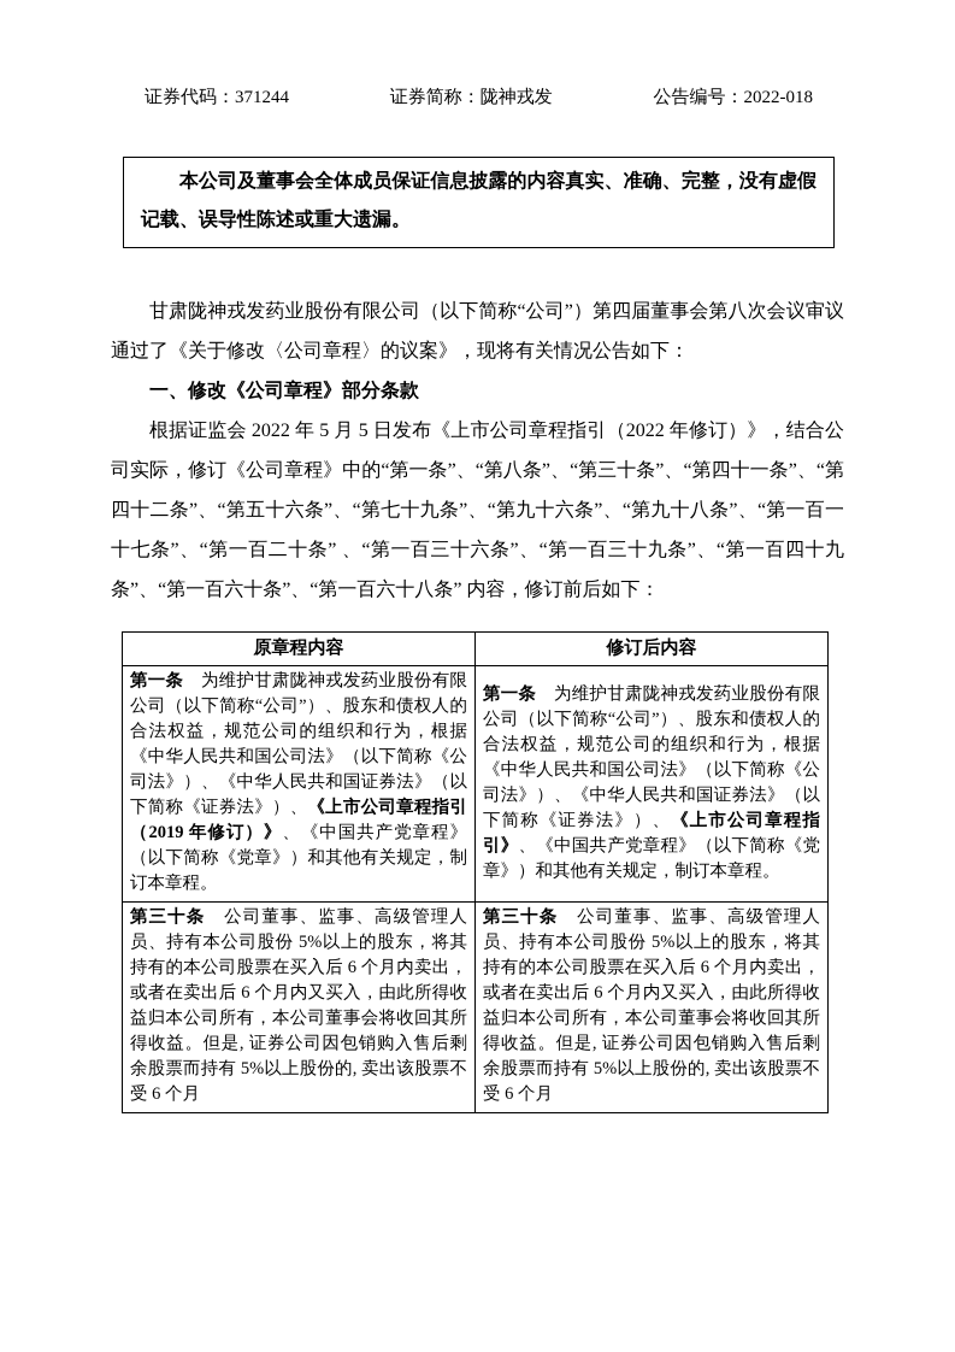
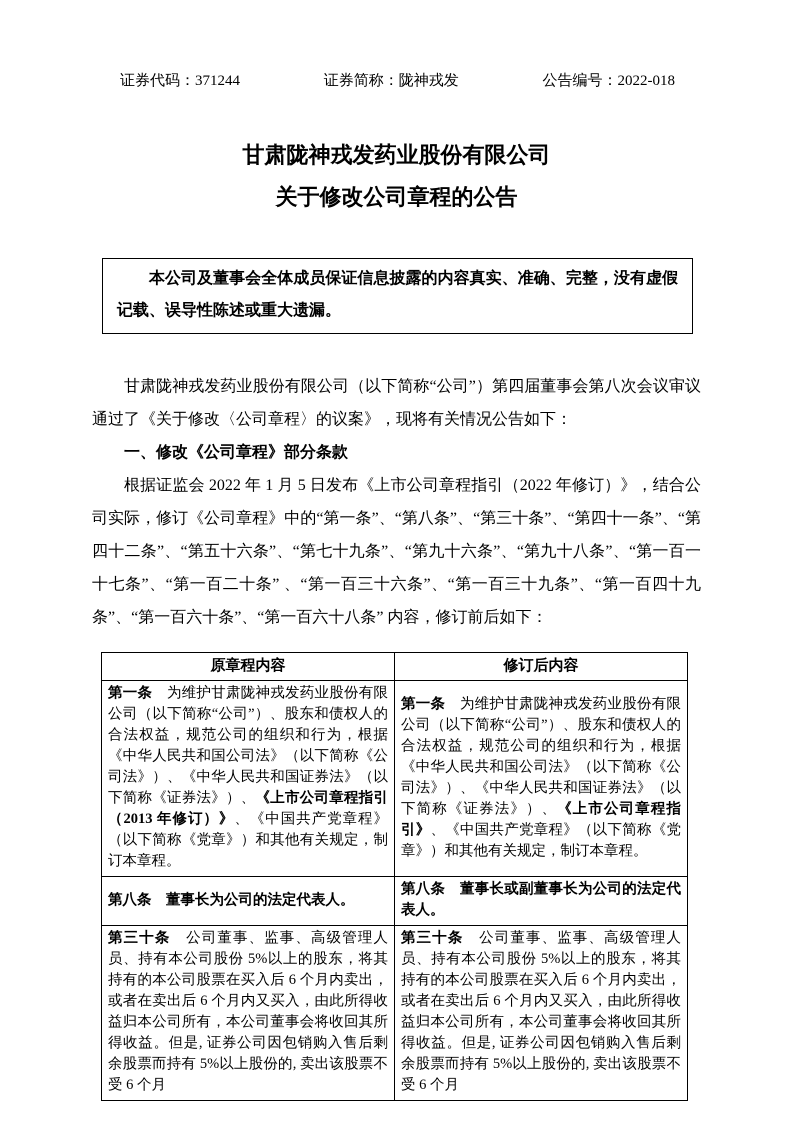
  证券代码：371244
  证券简称：陇神戎发
  公告编号：2022-018
+ 甘肃陇神戎发药业股份有限公司
+ 关于修改公司章程的公告
  本公司及董事会全体成员保证信息披露的内容真实、准确、完整，没有虚假记载、误导性陈述或重大遗漏。
  甘肃陇神戎发药业股份有限公司（以下简称“公司”）第四届董事会第八次会议审议通过了《关于修改〈公司章程〉的议案》，现将有关情况公告如下：
  一、修改《公司章程》部分条款
- 根据证监会 2022 年 5 月 5 日发布《上市公司章程指引（2022 年修订）》，结合公司实际，修订《公司章程》中的“第一条”、“第八条”、“第三十条”、“第四十一条”、“第四十二条”、“第五十六条”、“第七十九条”、“第九十六条”、“第九十八条”、“第一百一十七条”、“第一百二十条” 、“第一百三十六条”、“第一百三十九条”、“第一百四十九条”、“第一百六十条”、“第一百六十八条” 内容，修订前后如下：
+ 根据证监会 2022 年 1 月 5 日发布《上市公司章程指引（2022 年修订）》，结合公司实际，修订《公司章程》中的“第一条”、“第八条”、“第三十条”、“第四十一条”、“第四十二条”、“第五十六条”、“第七十九条”、“第九十六条”、“第九十八条”、“第一百一十七条”、“第一百二十条” 、“第一百三十六条”、“第一百三十九条”、“第一百四十九条”、“第一百六十条”、“第一百六十八条” 内容，修订前后如下：
  原章程内容	修订后内容
- 第一条 为维护甘肃陇神戎发药业股份有限公司（以下简称“公司”）、股东和债权人的合法权益，规范公司的组织和行为，根据《中华人民共和国公司法》（以下简称《公司法》）、《中华人民共和国证券法》（以下简称《证券法》）、《上市公司章程指引（2019 年修订）》、《中国共产党章程》（以下简称《党章》）和其他有关规定，制订本章程。	第一条 为维护甘肃陇神戎发药业股份有限公司（以下简称“公司”）、股东和债权人的合法权益，规范公司的组织和行为，根据《中华人民共和国公司法》（以下简称《公司法》）、《中华人民共和国证券法》（以下简称《证券法》）、《上市公司章程指引》、《中国共产党章程》（以下简称《党章》）和其他有关规定，制订本章程。
+ 第一条 为维护甘肃陇神戎发药业股份有限公司（以下简称“公司”）、股东和债权人的合法权益，规范公司的组织和行为，根据《中华人民共和国公司法》（以下简称《公司法》）、《中华人民共和国证券法》（以下简称《证券法》）、《上市公司章程指引（2013 年修订）》、《中国共产党章程》（以下简称《党章》）和其他有关规定，制订本章程。	第一条 为维护甘肃陇神戎发药业股份有限公司（以下简称“公司”）、股东和债权人的合法权益，规范公司的组织和行为，根据《中华人民共和国公司法》（以下简称《公司法》）、《中华人民共和国证券法》（以下简称《证券法》）、《上市公司章程指引》、《中国共产党章程》（以下简称《党章》）和其他有关规定，制订本章程。
+ 第八条 董事长为公司的法定代表人。	第八条 董事长或副董事长为公司的法定代表人。
  第三十条 公司董事、监事、高级管理人员、持有本公司股份 5%以上的股东，将其持有的本公司股票在买入后 6 个月内卖出，或者在卖出后 6 个月内又买入，由此所得收益归本公司所有，本公司董事会将收回其所得收益。但是, 证券公司因包销购入售后剩余股票而持有 5%以上股份的, 卖出该股票不受 6 个月	第三十条 公司董事、监事、高级管理人员、持有本公司股份 5%以上的股东，将其持有的本公司股票在买入后 6 个月内卖出，或者在卖出后 6 个月内又买入，由此所得收益归本公司所有，本公司董事会将收回其所得收益。但是, 证券公司因包销购入售后剩余股票而持有 5%以上股份的, 卖出该股票不受 6 个月
